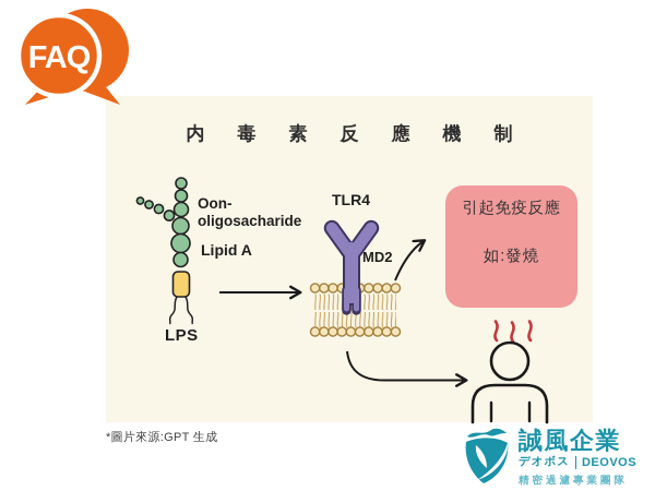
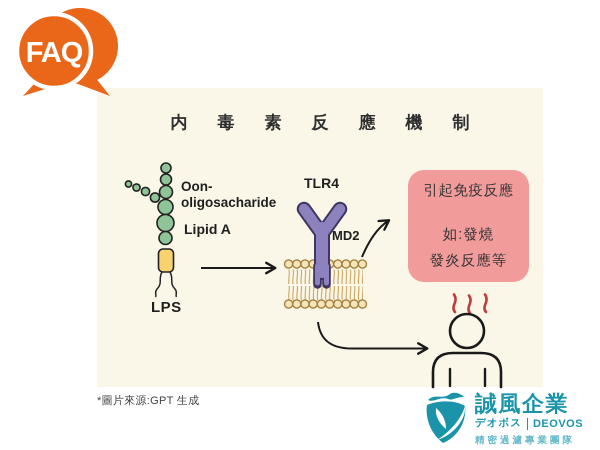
  FAQ
  内毒素反應機制
  Oon-
  oligosacharide
  Lipid A
  LPS
  TLR4
  MD2
  引起免疫反應
  如:發燒
+ 發炎反應等
  *圖片來源:GPT 生成
  誠風企業
  デオボス
  DEOVOS
  精密過濾專業團隊
